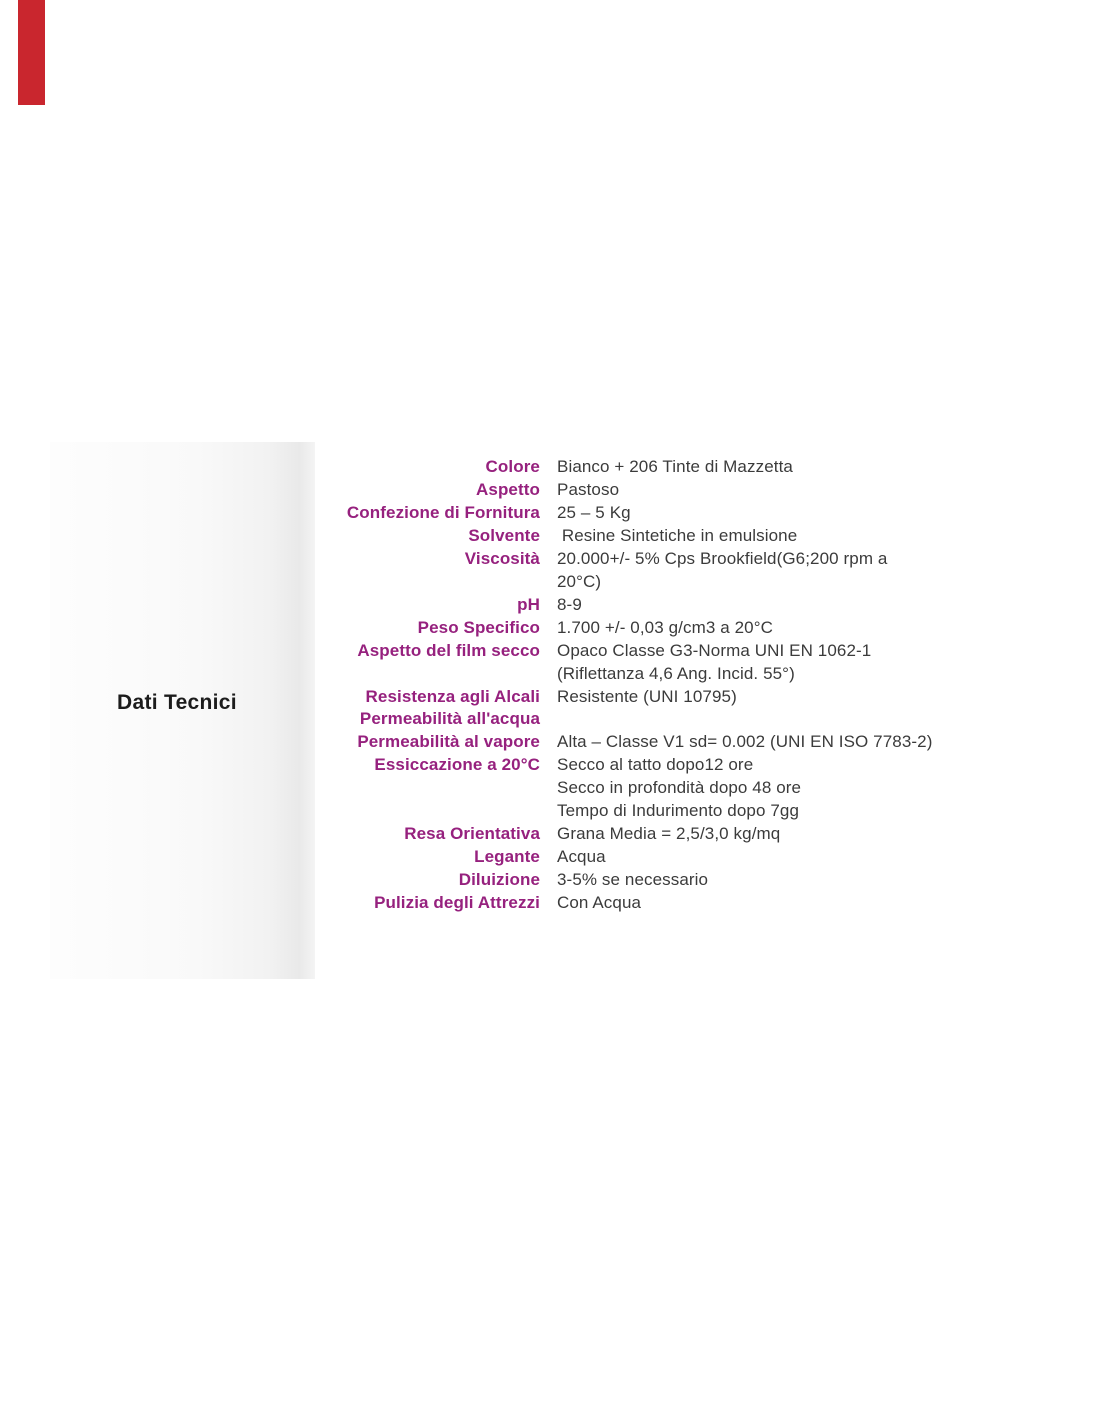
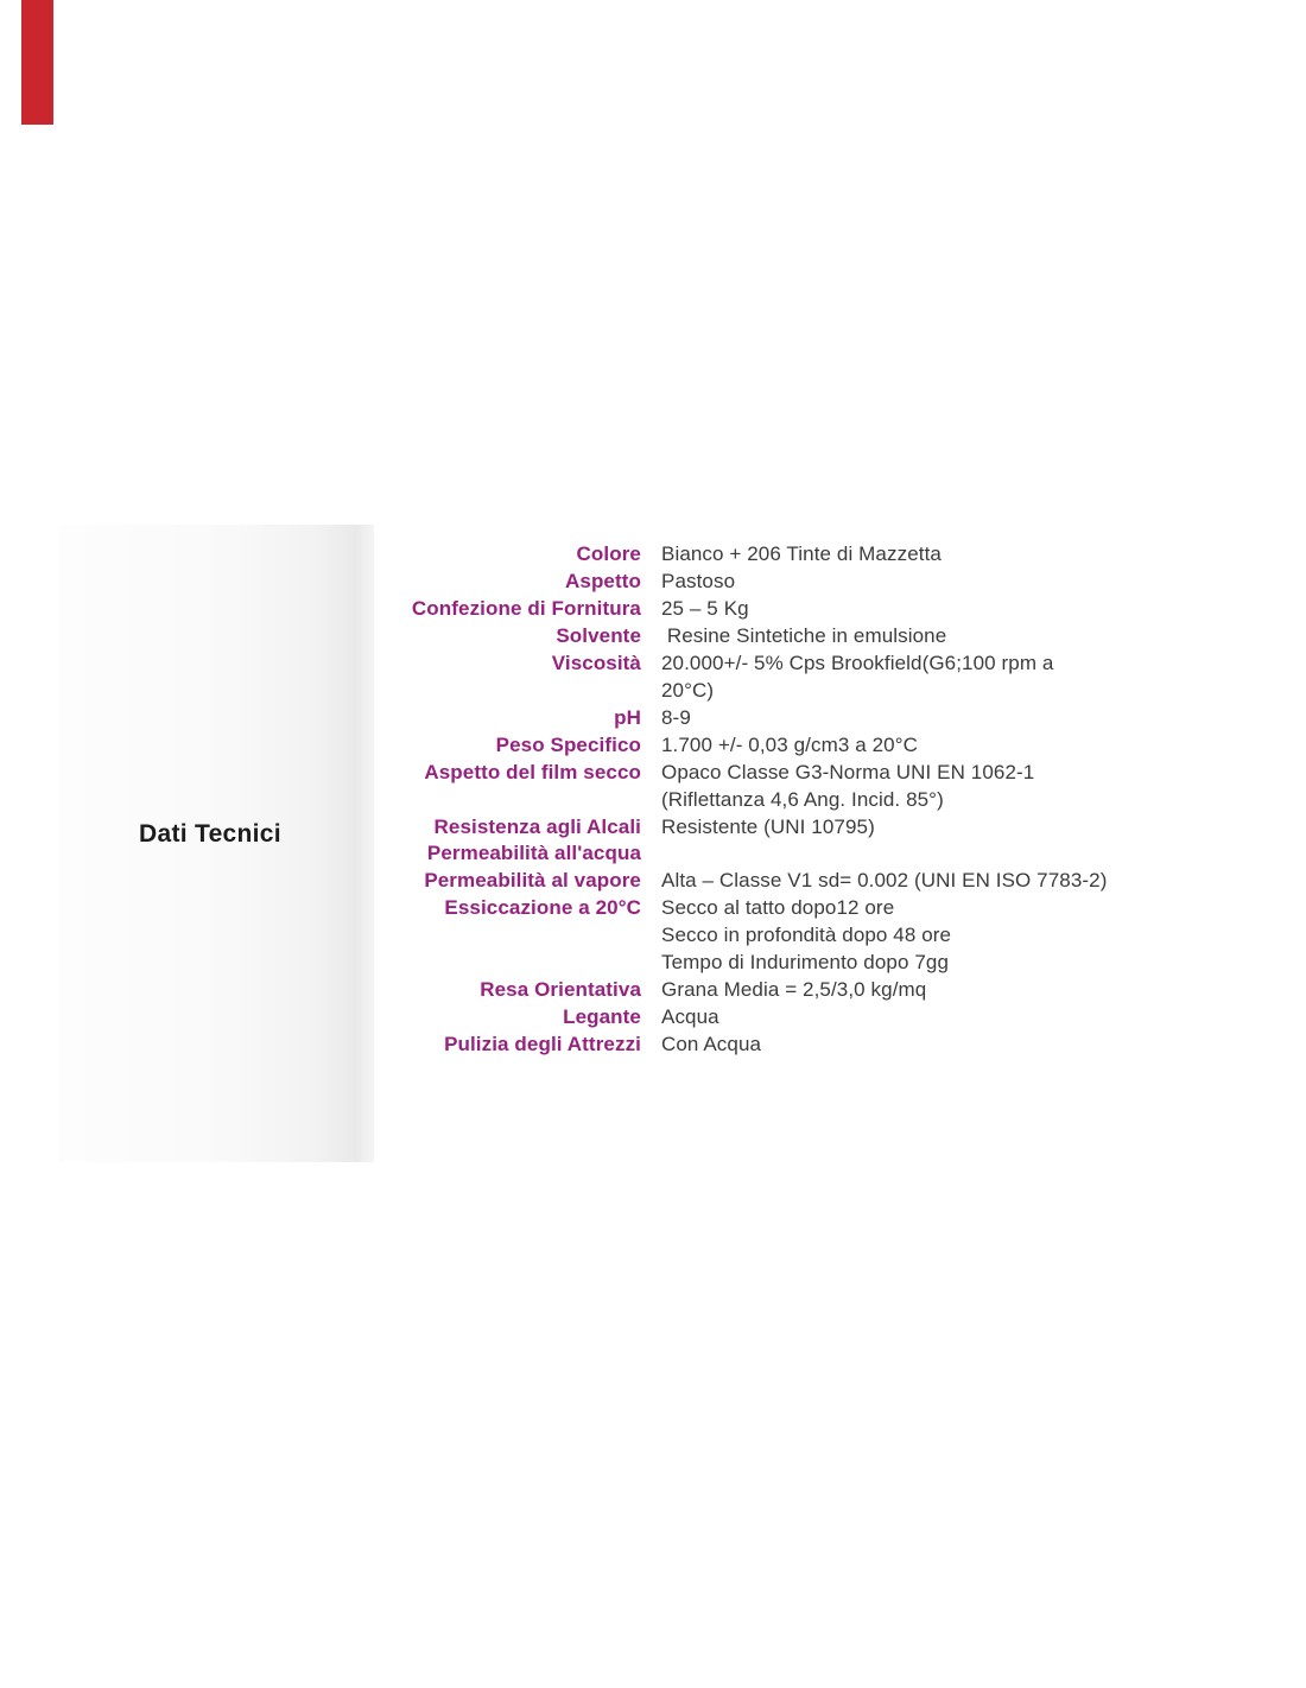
  Dati Tecnici
  Colore
  Bianco + 206 Tinte di Mazzetta
  Aspetto
  Pastoso
  Confezione di Fornitura
  25 – 5 Kg
  Solvente
  Resine Sintetiche in emulsione
  Viscosità
- 20.000+/- 5% Cps Brookfield(G6;200 rpm a
+ 20.000+/- 5% Cps Brookfield(G6;100 rpm a
  20°C)
  pH
  8-9
  Peso Specifico
  1.700 +/- 0,03 g/cm3 a 20°C
  Aspetto del film secco
  Opaco Classe G3-Norma UNI EN 1062-1
- (Riflettanza 4,6 Ang. Incid. 55°)
+ (Riflettanza 4,6 Ang. Incid. 85°)
  Resistenza agli Alcali
  Resistente (UNI 10795)
  Permeabilità all'acqua
  Permeabilità al vapore
  Alta – Classe V1 sd= 0.002 (UNI EN ISO 7783-2)
  Essiccazione a 20°C
  Secco al tatto dopo12 ore
  Secco in profondità dopo 48 ore
  Tempo di Indurimento dopo 7gg
  Resa Orientativa
  Grana Media = 2,5/3,0 kg/mq
  Legante
  Acqua
- Diluizione
- 3-5% se necessario
  Pulizia degli Attrezzi
  Con Acqua
